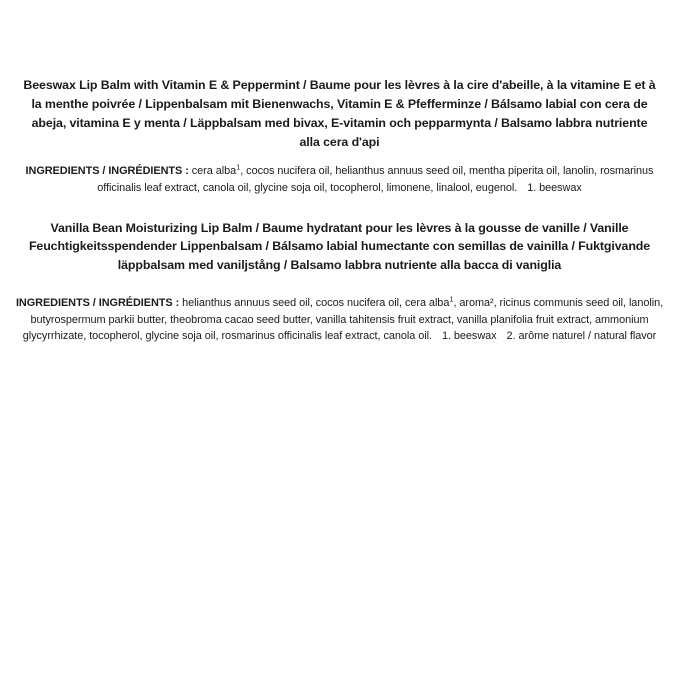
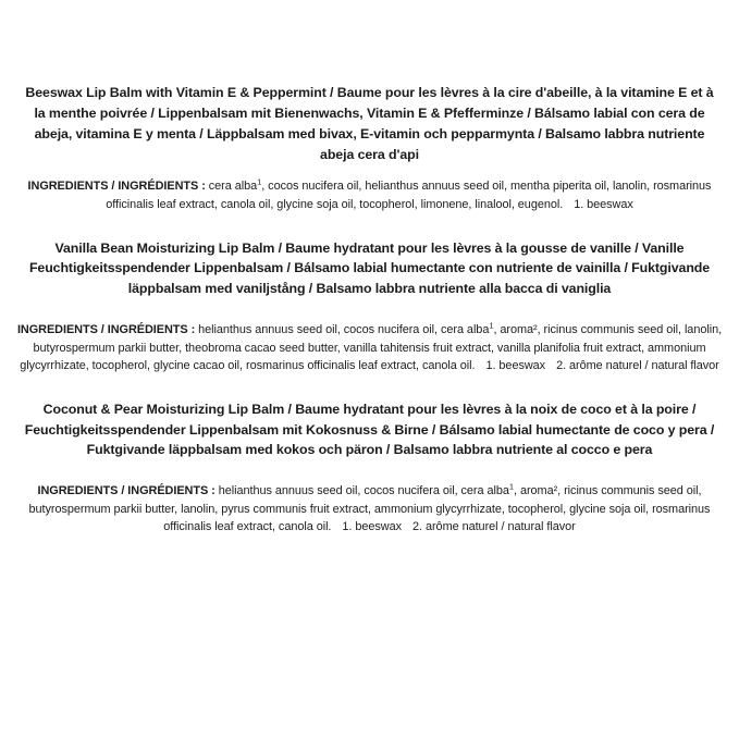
- Beeswax Lip Balm with Vitamin E & Peppermint / Baume pour les lèvres à la cire d'abeille, à la vitamine E et à la menthe poivrée / Lippenbalsam mit Bienenwachs, Vitamin E & Pfefferminze / Bálsamo labial con cera de abeja, vitamina E y menta / Läppbalsam med bivax, E-vitamin och pepparmynta / Balsamo labbra nutriente alla cera d'api
+ Beeswax Lip Balm with Vitamin E & Peppermint / Baume pour les lèvres à la cire d'abeille, à la vitamine E et à la menthe poivrée / Lippenbalsam mit Bienenwachs, Vitamin E & Pfefferminze / Bálsamo labial con cera de abeja, vitamina E y menta / Läppbalsam med bivax, E-vitamin och pepparmynta / Balsamo labbra nutriente abeja cera d'api
  INGREDIENTS / INGRÉDIENTS : cera alba1, cocos nucifera oil, helianthus annuus seed oil, mentha piperita oil, lanolin, rosmarinus officinalis leaf extract, canola oil, glycine soja oil, tocopherol, limonene, linalool, eugenol. 1. beeswax
- Vanilla Bean Moisturizing Lip Balm / Baume hydratant pour les lèvres à la gousse de vanille / Vanille Feuchtigkeitsspendender Lippenbalsam / Bálsamo labial humectante con semillas de vainilla / Fuktgivande läppbalsam med vaniljstång / Balsamo labbra nutriente alla bacca di vaniglia
+ Vanilla Bean Moisturizing Lip Balm / Baume hydratant pour les lèvres à la gousse de vanille / Vanille Feuchtigkeitsspendender Lippenbalsam / Bálsamo labial humectante con nutriente de vainilla / Fuktgivande läppbalsam med vaniljstång / Balsamo labbra nutriente alla bacca di vaniglia
- INGREDIENTS / INGRÉDIENTS : helianthus annuus seed oil, cocos nucifera oil, cera alba1, aroma², ricinus communis seed oil, lanolin, butyrospermum parkii butter, theobroma cacao seed butter, vanilla tahitensis fruit extract, vanilla planifolia fruit extract, ammonium glycyrrhizate, tocopherol, glycine soja oil, rosmarinus officinalis leaf extract, canola oil. 1. beeswax 2. arôme naturel / natural flavor
+ INGREDIENTS / INGRÉDIENTS : helianthus annuus seed oil, cocos nucifera oil, cera alba1, aroma², ricinus communis seed oil, lanolin, butyrospermum parkii butter, theobroma cacao seed butter, vanilla tahitensis fruit extract, vanilla planifolia fruit extract, ammonium glycyrrhizate, tocopherol, glycine cacao oil, rosmarinus officinalis leaf extract, canola oil. 1. beeswax 2. arôme naturel / natural flavor
+ Coconut & Pear Moisturizing Lip Balm / Baume hydratant pour les lèvres à la noix de coco et à la poire / Feuchtigkeitsspendender Lippenbalsam mit Kokosnuss & Birne / Bálsamo labial humectante de coco y pera / Fuktgivande läppbalsam med kokos och päron / Balsamo labbra nutriente al cocco e pera
+ INGREDIENTS / INGRÉDIENTS : helianthus annuus seed oil, cocos nucifera oil, cera alba1, aroma², ricinus communis seed oil, butyrospermum parkii butter, lanolin, pyrus communis fruit extract, ammonium glycyrrhizate, tocopherol, glycine soja oil, rosmarinus officinalis leaf extract, canola oil. 1. beeswax 2. arôme naturel / natural flavor
